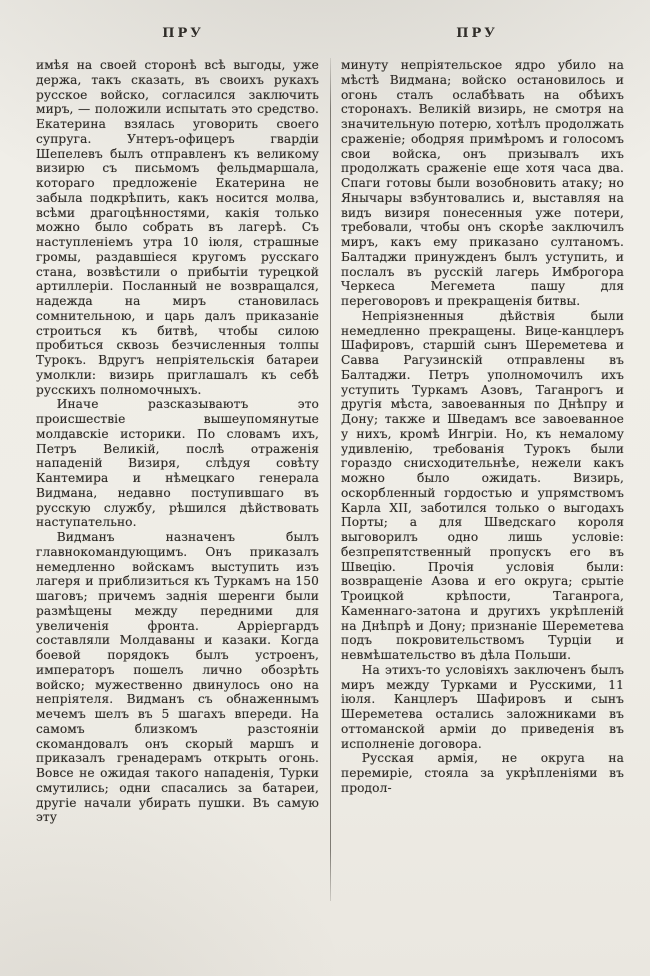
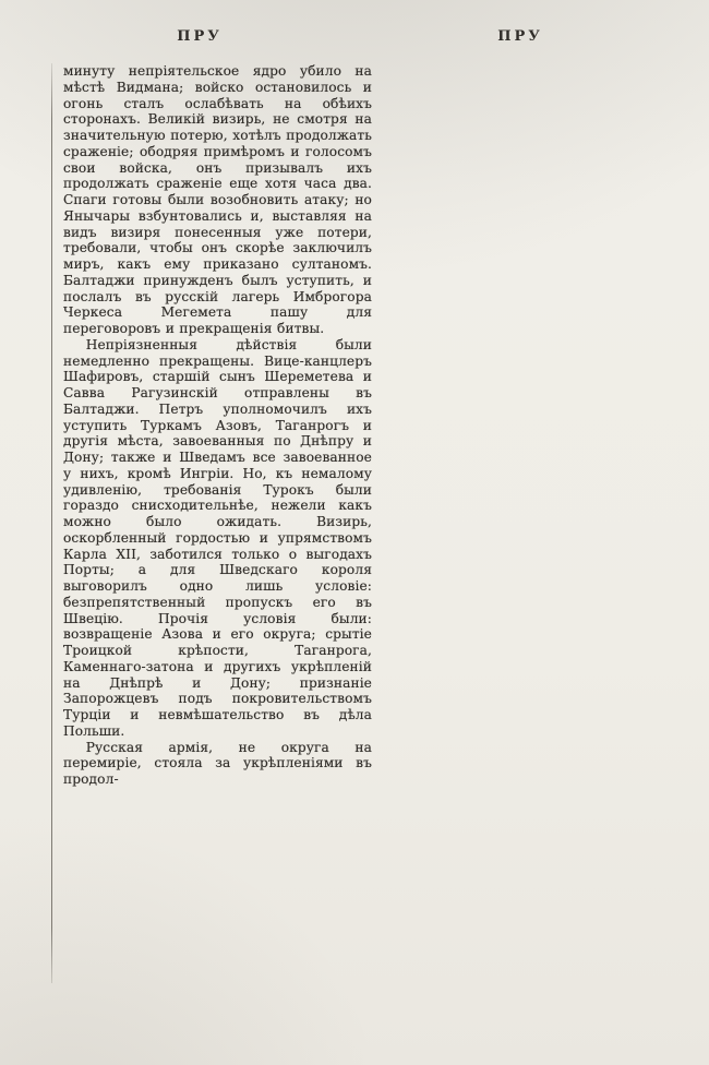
  ПРУ
  ПРУ
- имѣя на своей сторонѣ всѣ выгоды, уже держа, такъ сказать, въ своихъ рукахъ русское войско, согласился заключить миръ, — положили испытать это средство. Екатерина взялась уговорить своего супруга. Унтеръ-офицеръ гвардіи Шепелевъ былъ отправленъ къ великому визирю съ письмомъ фельдмаршала, котораго предложеніе Екатерина не забыла подкрѣпить, какъ носится молва, всѣми драгоцѣнностями, какія только можно было собрать въ лагерѣ. Съ наступленіемъ утра 10 іюля, страшные громы, раздавшіеся кругомъ русскаго стана, возвѣстили о прибытіи турецкой артиллеріи. Посланный не возвращался, надежда на миръ становилась сомнительною, и царь далъ приказаніе строиться къ битвѣ, чтобы силою пробиться сквозь безчисленныя толпы Турокъ. Вдругъ непріятельскія батареи умолкли: визирь приглашалъ къ себѣ русскихъ полномочныхъ.
- Иначе разсказываютъ это происшествіе вышеупомянутые молдавскіе историки. По словамъ ихъ, Петръ Великій, послѣ отраженія нападеній Визиря, слѣдуя совѣту Кантемира и нѣмецкаго генерала Видмана, недавно поступившаго въ русскую службу, рѣшился дѣйствовать наступательно.
- Видманъ назначенъ былъ главнокомандующимъ. Онъ приказалъ немедленно войскамъ выступить изъ лагеря и приблизиться къ Туркамъ на 150 шаговъ; причемъ заднія шеренги были размѣщены между передними для увеличенія фронта. Арріергардъ составляли Молдаваны и казаки. Когда боевой порядокъ былъ устроенъ, императоръ пошелъ лично обозрѣть войско; мужественно двинулось оно на непріятеля. Видманъ съ обнаженнымъ мечемъ шелъ въ 5 шагахъ впереди. На самомъ близкомъ разстояніи скомандовалъ онъ скорый маршъ и приказалъ гренадерамъ открыть огонь. Вовсе не ожидая такого нападенія, Турки смутились; одни спасались за батареи, другіе начали убирать пушки. Въ самую эту
  минуту непріятельское ядро убило на мѣстѣ Видмана; войско остановилось и огонь сталъ ослабѣвать на обѣихъ сторонахъ. Великій визирь, не смотря на значительную потерю, хотѣлъ продолжать сраженіе; ободряя примѣромъ и голосомъ свои войска, онъ призывалъ ихъ продолжать сраженіе еще хотя часа два. Спаги готовы были возобновить атаку; но Янычары взбунтовались и, выставляя на видъ визиря понесенныя уже потери, требовали, чтобы онъ скорѣе заключилъ миръ, какъ ему приказано султаномъ. Балтаджи принужденъ былъ уступить, и послалъ въ русскій лагерь Имброгора Черкеса Мегемета пашу для переговоровъ и прекращенія битвы.
- Непріязненныя дѣйствія были немедленно прекращены. Вице-канцлеръ Шафировъ, старшій сынъ Шереметева и Савва Рагузинскій отправлены въ Балтаджи. Петръ уполномочилъ ихъ уступить Туркамъ Азовъ, Таганрогъ и другія мѣста, завоеванныя по Днѣпру и Дону; также и Шведамъ все завоеванное у нихъ, кромѣ Ингріи. Но, къ немалому удивленію, требованія Турокъ были гораздо снисходительнѣе, нежели какъ можно было ожидать. Визирь, оскорбленный гордостью и упрямствомъ Карла XII, заботился только о выгодахъ Порты; а для Шведскаго короля выговорилъ одно лишь условіе: безпрепятственный пропускъ его въ Швецію. Прочія условія были: возвращеніе Азова и его округа; срытіе Троицкой крѣпости, Таганрога, Каменнаго-затона и другихъ укрѣпленій на Днѣпрѣ и Дону; признаніе Шереметева подъ покровительствомъ Турціи и невмѣшательство въ дѣла Польши.
+ Непріязненныя дѣйствія были немедленно прекращены. Вице-канцлеръ Шафировъ, старшій сынъ Шереметева и Савва Рагузинскій отправлены въ Балтаджи. Петръ уполномочилъ ихъ уступить Туркамъ Азовъ, Таганрогъ и другія мѣста, завоеванныя по Днѣпру и Дону; также и Шведамъ все завоеванное у нихъ, кромѣ Ингріи. Но, къ немалому удивленію, требованія Турокъ были гораздо снисходительнѣе, нежели какъ можно было ожидать. Визирь, оскорбленный гордостью и упрямствомъ Карла XII, заботился только о выгодахъ Порты; а для Шведскаго короля выговорилъ одно лишь условіе: безпрепятственный пропускъ его въ Швецію. Прочія условія были: возвращеніе Азова и его округа; срытіе Троицкой крѣпости, Таганрога, Каменнаго-затона и другихъ укрѣпленій на Днѣпрѣ и Дону; признаніе Запорожцевъ подъ покровительствомъ Турціи и невмѣшательство въ дѣла Польши.
- На этихъ-то условіяхъ заключенъ былъ миръ между Турками и Русскими, 11 іюля. Канцлеръ Шафировъ и сынъ Шереметева остались заложниками въ оттоманской арміи до приведенія въ исполненіе договора.
  Русская армія, не округа на перемиріе, стояла за укрѣпленіями въ продол-
